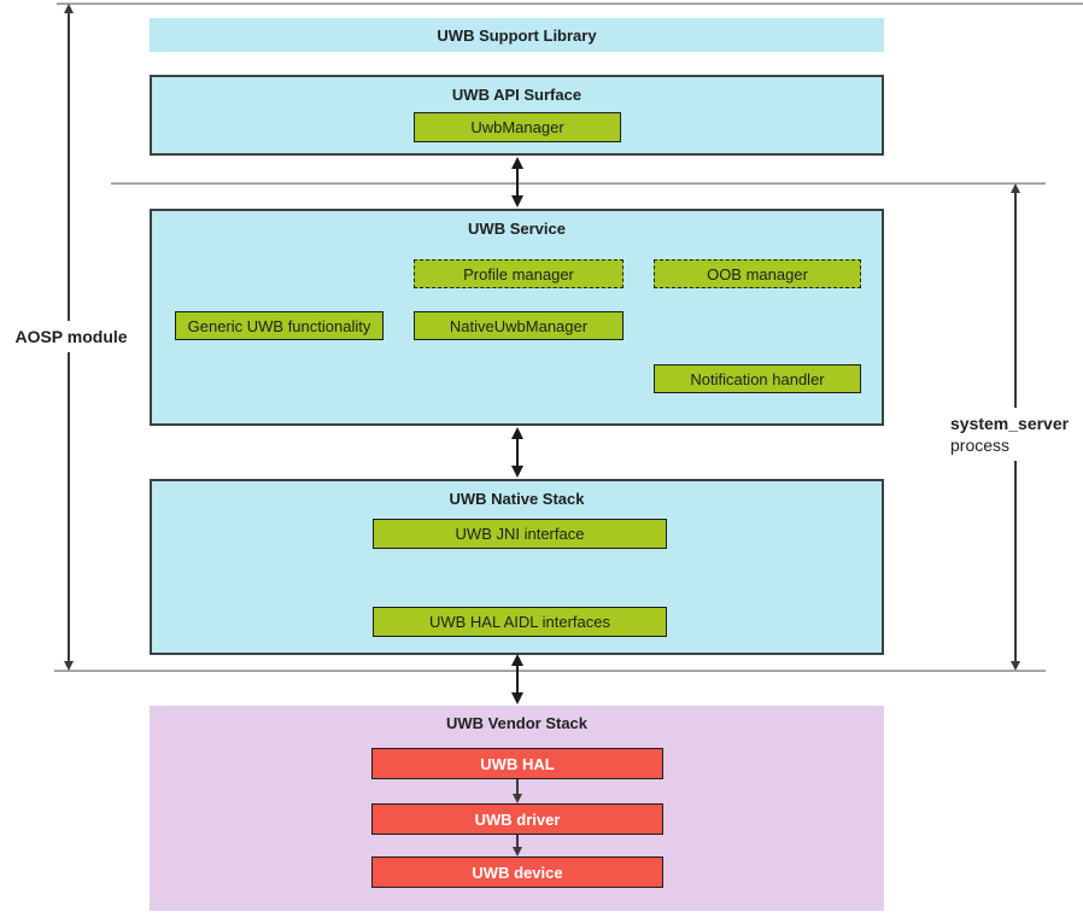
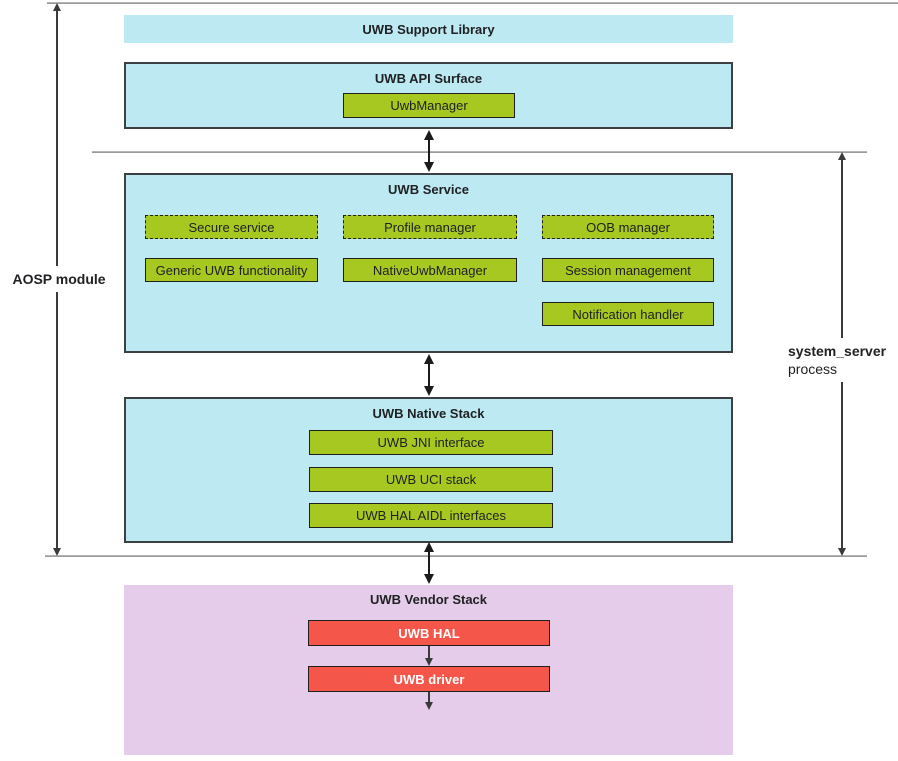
  AOSP module
  system_server
  process
  UWB Support Library
  UWB API Surface
  UwbManager
  UWB Service
+ Secure service
  Profile manager
  OOB manager
  Generic UWB functionality
  NativeUwbManager
+ Session management
  Notification handler
  UWB Native Stack
  UWB JNI interface
+ UWB UCI stack
  UWB HAL AIDL interfaces
  UWB Vendor Stack
  UWB HAL
  UWB driver
- UWB device
